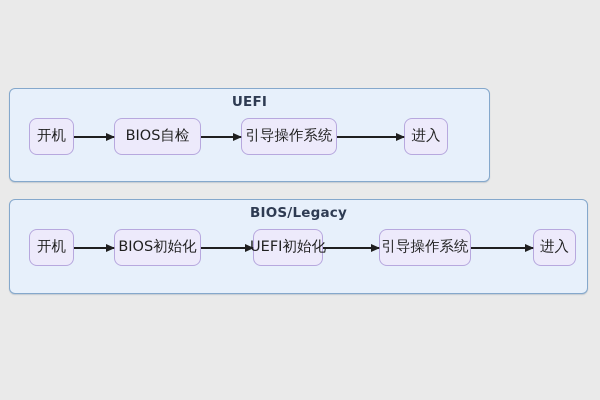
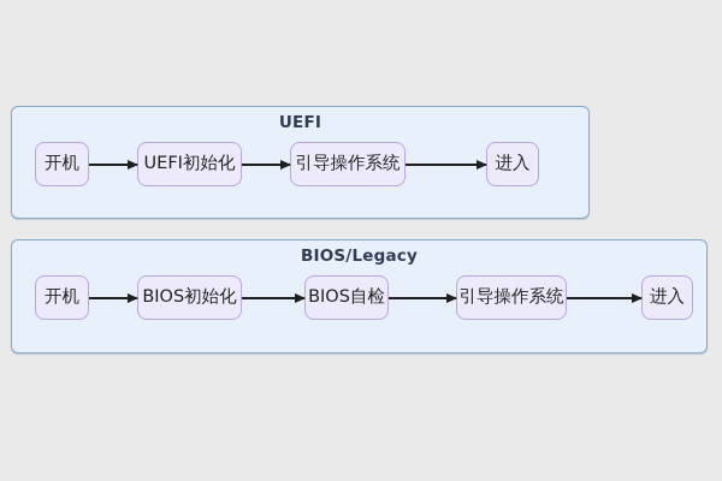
  UEFI
  开机
- BIOS自检
+ UEFI初始化
  引导操作系统
  进入
  BIOS/Legacy
  开机
  BIOS初始化
- UEFI初始化
+ BIOS自检
  引导操作系统
  进入
